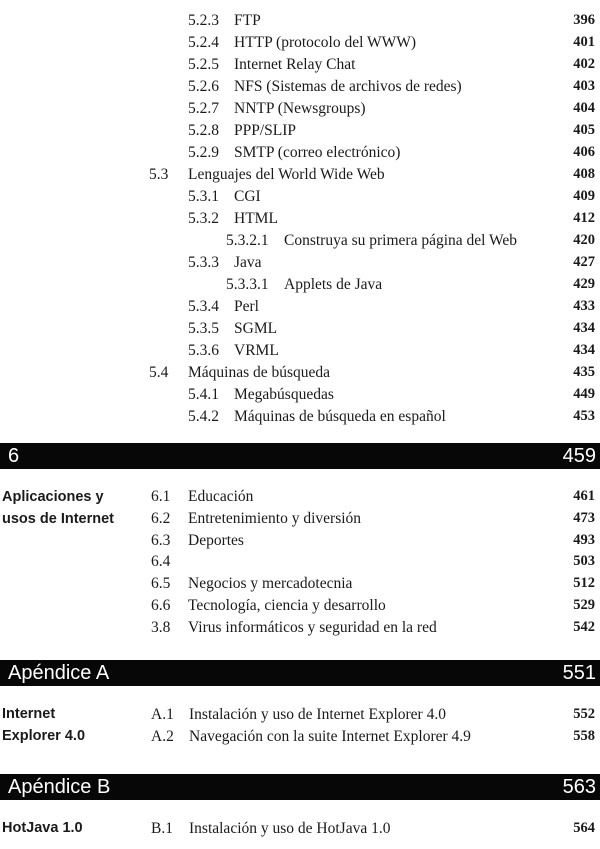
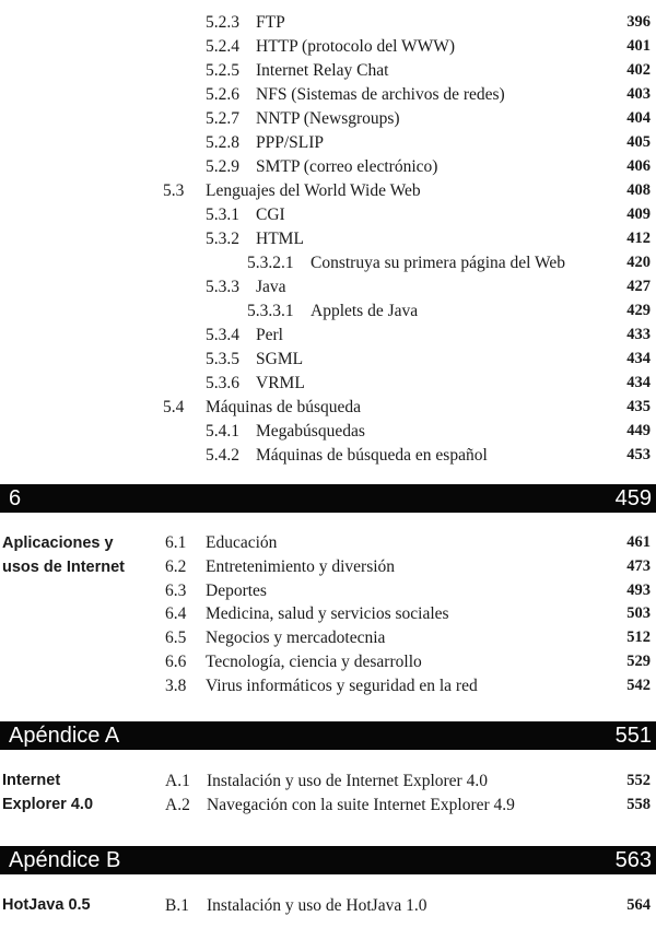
  5.2.3
  FTP
  396
  5.2.4
  HTTP (protocolo del WWW)
  401
  5.2.5
  Internet Relay Chat
  402
  5.2.6
  NFS (Sistemas de archivos de redes)
  403
  5.2.7
  NNTP (Newsgroups)
  404
  5.2.8
  PPP/SLIP
  405
  5.2.9
  SMTP (correo electrónico)
  406
  5.3
  Lenguajes del World Wide Web
  408
  5.3.1
  CGI
  409
  5.3.2
  HTML
  412
  5.3.2.1
  Construya su primera página del Web
  420
  5.3.3
  Java
  427
  5.3.3.1
  Applets de Java
  429
  5.3.4
  Perl
  433
  5.3.5
  SGML
  434
  5.3.6
  VRML
  434
  5.4
  Máquinas de búsqueda
  435
  5.4.1
  Megabúsquedas
  449
  5.4.2
  Máquinas de búsqueda en español
  453
  6
  459
  Aplicaciones y
  usos de Internet
  6.1
  Educación
  461
  6.2
  Entretenimiento y diversión
  473
  6.3
  Deportes
  493
  6.4
+ Medicina, salud y servicios sociales
  503
  6.5
  Negocios y mercadotecnia
  512
  6.6
  Tecnología, ciencia y desarrollo
  529
  3.8
  Virus informáticos y seguridad en la red
  542
  Apéndice A
  551
  Internet
  Explorer 4.0
  A.1
  Instalación y uso de Internet Explorer 4.0
  552
  A.2
  Navegación con la suite Internet Explorer 4.9
  558
  Apéndice B
  563
- HotJava 1.0
+ HotJava 0.5
  B.1
  Instalación y uso de HotJava 1.0
  564
